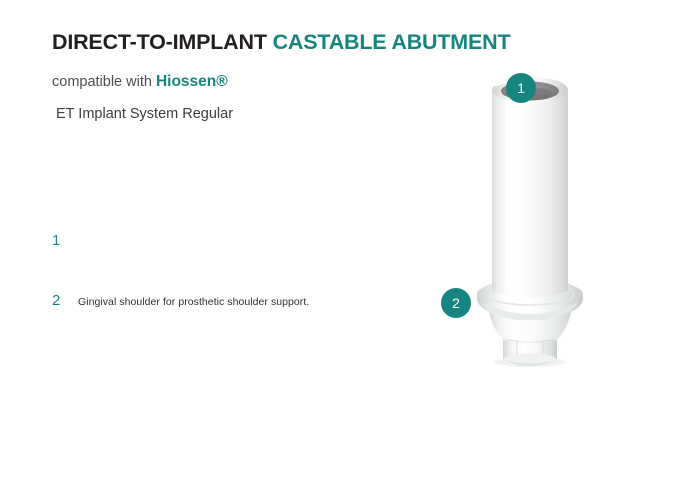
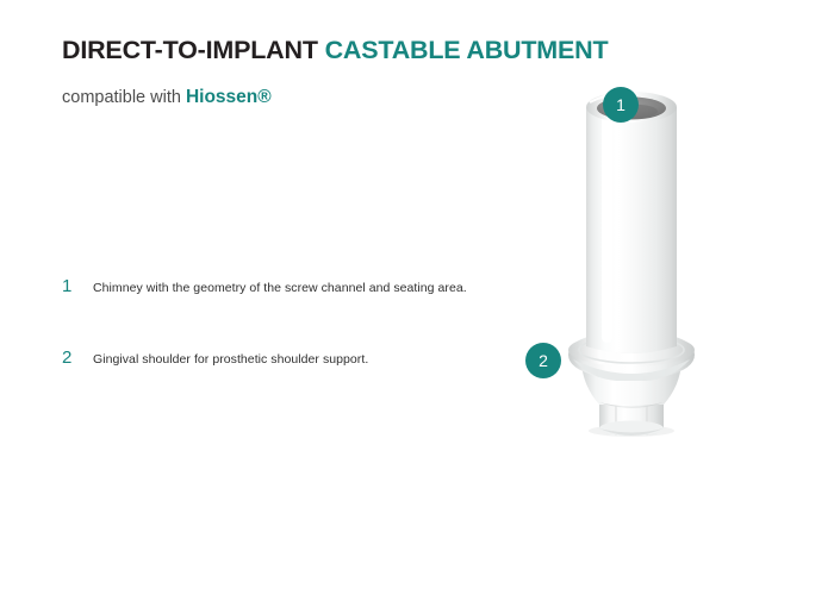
  DIRECT-TO-IMPLANT CASTABLE ABUTMENT
  compatible with Hiossen®
- ET Implant System Regular
  1
+ Chimney with the geometry of the screw channel and seating area.
  2
  Gingival shoulder for prosthetic shoulder support.
  1
  2
